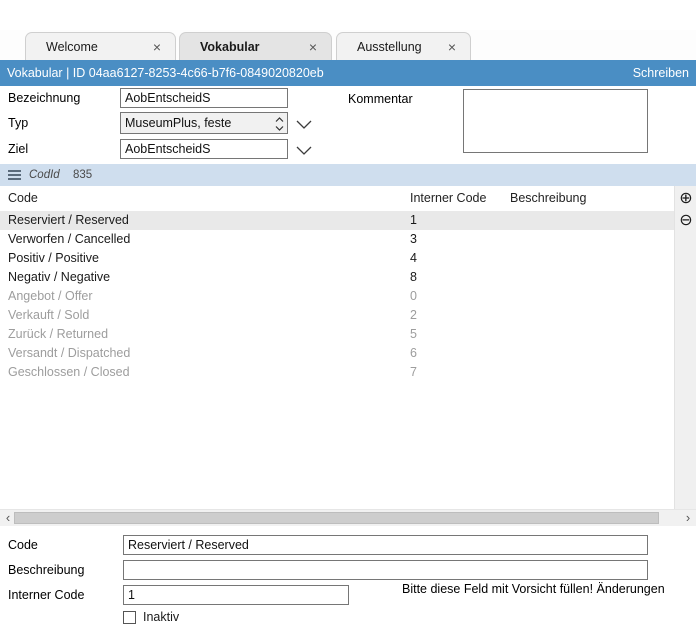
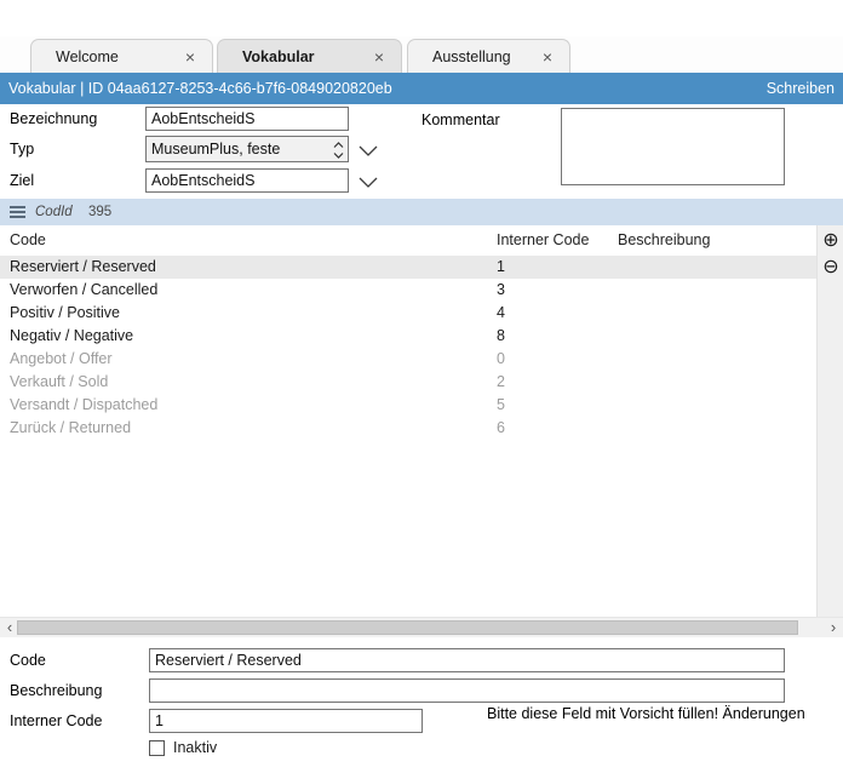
  Welcome
  ×
  Vokabular
  ×
  Ausstellung
  ×
  Vokabular | ID 04aa6127-8253-4c66-b7f6-0849020820eb
  Schreiben
  Bezeichnung
  AobEntscheidS
  Typ
  MuseumPlus, feste
  Ziel
  AobEntscheidS
  Kommentar
  CodId
- 835
+ 395
  Code
  Interner Code
  Beschreibung
  Reserviert / Reserved
  1
  Verworfen / Cancelled
  3
  Positiv / Positive
  4
  Negativ / Negative
  8
  Angebot / Offer
  0
  Verkauft / Sold
  2
- Zurück / Returned
+ Versandt / Dispatched
  5
- Versandt / Dispatched
+ Zurück / Returned
  6
- Geschlossen / Closed
- 7
  ⊕
  ⊖
  ‹
  ›
  Code
  Beschreibung
  Interner Code
  Reserviert / Reserved
  1
  Bitte diese Feld mit Vorsicht füllen! Änderungen
  Inaktiv
